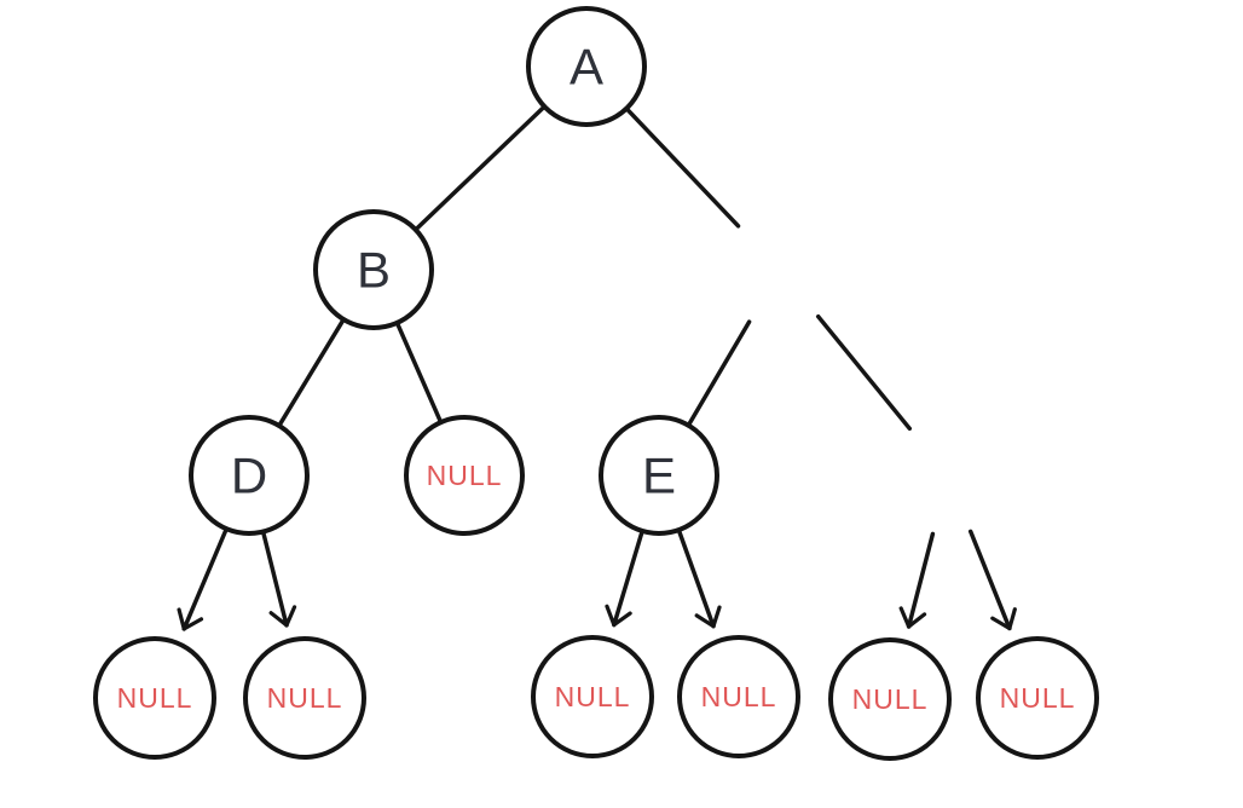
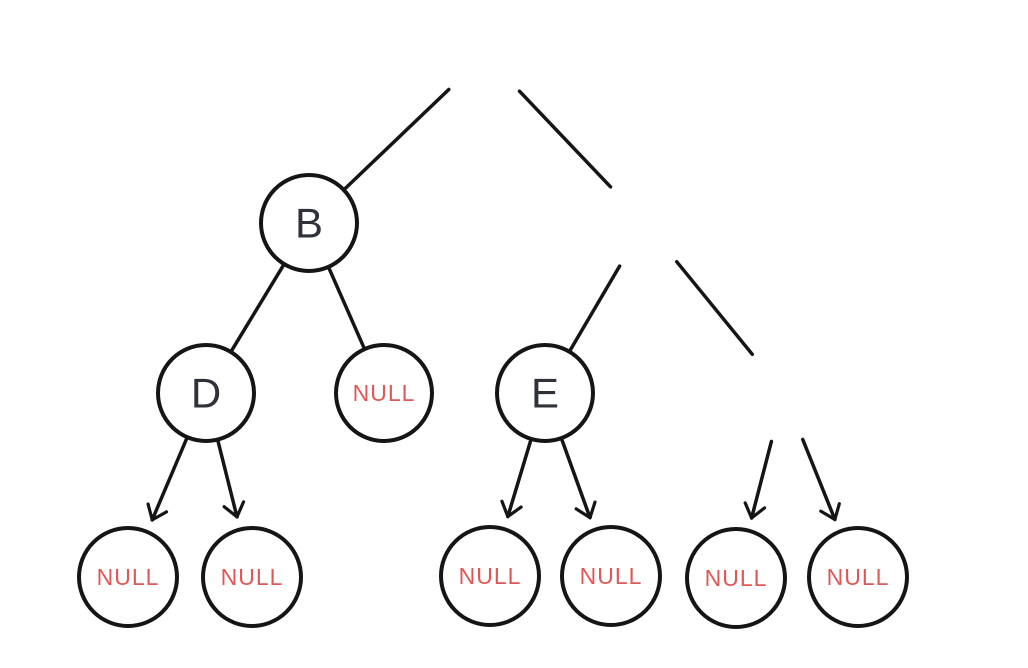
- A
  B
  D
  NULL
  E
  NULL
  NULL
  NULL
  NULL
  NULL
  NULL
